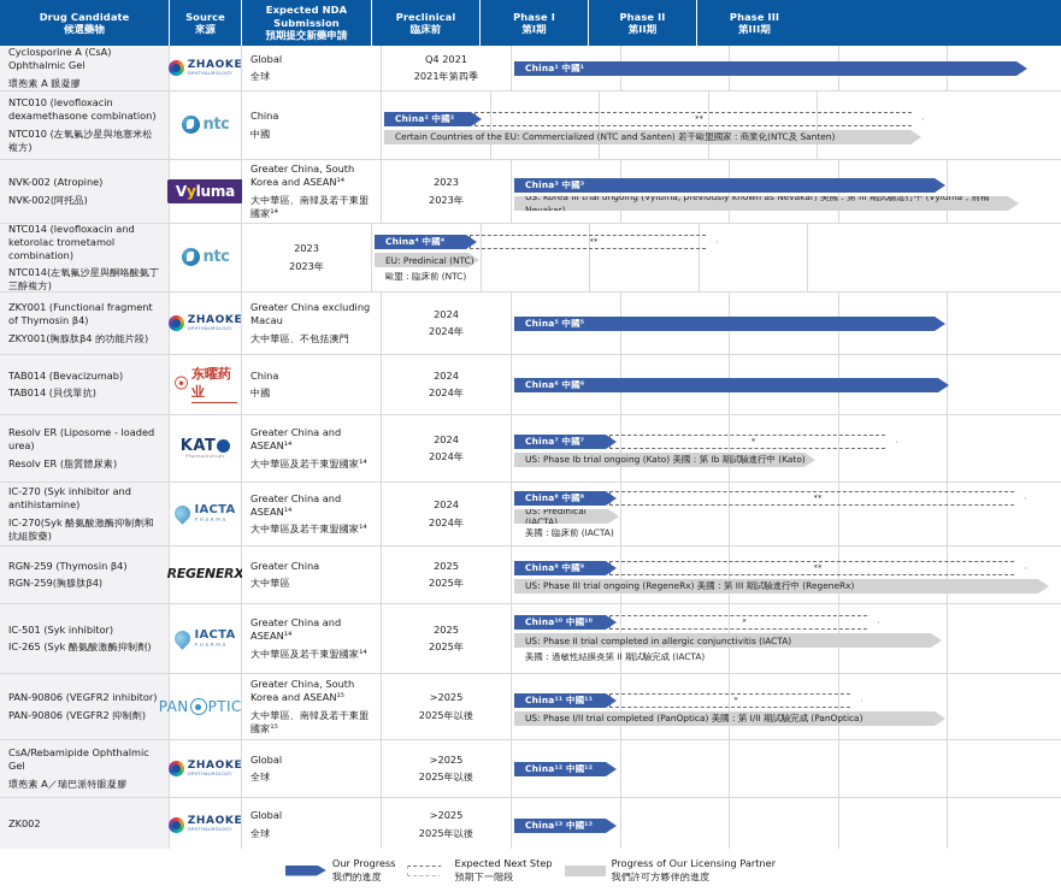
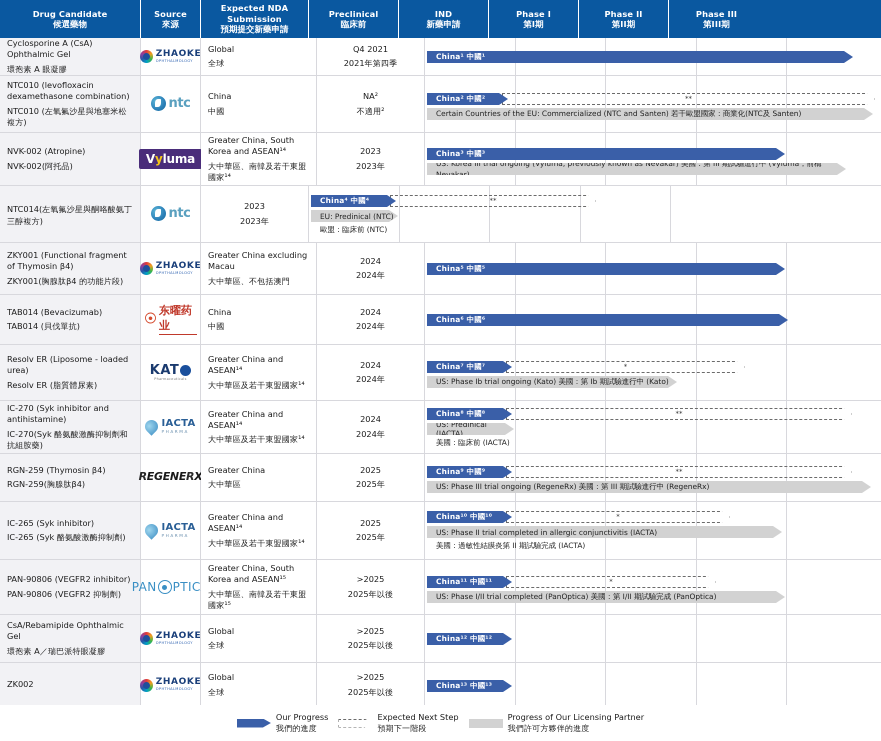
  Drug Candidate
  候選藥物
  Source
  來源
  Expected NDA Submission
  預期提交新藥申請
  Preclinical
  臨床前
+ IND
+ 新藥申請
  Phase I
  第I期
  Phase II
  第II期
  Phase III
  第III期
  Cyclosporine A (CsA) Ophthalmic Gel
  環孢素 A 眼凝膠
  ZHAOKE
  Global
  全球
  Q4 2021
  2021年第四季
  China¹ 中國¹
  NTC010 (levofloxacin dexamethasone combination)
  NTC010 (左氧氟沙星與地塞米松複方)
  ntc
  China
  中國
+ NA²
+ 不適用²
  **
  China² 中國²
  Certain Countries of the EU: Commercialized (NTC and Santen) 若干歐盟國家：商業化(NTC及 Santen)
  NVK-002 (Atropine)
  NVK-002(阿托品)
  Vyluma
  Greater China, South Korea and ASEAN¹⁴
  大中華區、南韓及若干東盟國家¹⁴
  2023
  2023年
  China³ 中國³
  US: Korea III trial ongoing (Vyluma, previously known as Nevakar) 美國：第 III 期試驗進行中 (Vyluma，前稱 Nevakar)
- NTC014 (levofloxacin and ketorolac trometamol combination)
  NTC014(左氧氟沙星與酮咯酸氨丁三醇複方)
  ntc
  2023
  2023年
  **
  China⁴ 中國⁴
  EU: Predinical (NTC)
  歐盟：臨床前 (NTC)
  ZKY001 (Functional fragment of Thymosin β4)
  ZKY001(胸腺肽β4 的功能片段)
  ZHAOKE
  Greater China excluding Macau
  大中華區、不包括澳門
  2024
  2024年
  China⁵ 中國⁵
  TAB014 (Bevacizumab)
  TAB014 (貝伐單抗)
  ⦿
  东曜药业
  China
  中國
  2024
  2024年
  China⁶ 中國⁶
  Resolv ER (Liposome - loaded urea)
  Resolv ER (脂質體尿素)
  KAT
  Greater China and ASEAN¹⁴
  大中華區及若干東盟國家¹⁴
  2024
  2024年
  *
  China⁷ 中國⁷
  US: Phase Ib trial ongoing (Kato) 美國：第 Ib 期試驗進行中 (Kato)
  IC-270 (Syk inhibitor and antihistamine)
  IC-270(Syk 酪氨酸激酶抑制劑和抗組胺藥)
  IACTA
  Greater China and ASEAN¹⁴
  大中華區及若干東盟國家¹⁴
  2024
  2024年
  **
  China⁸ 中國⁸
  US: Predinical (IACTA)
  美國：臨床前 (IACTA)
  RGN-259 (Thymosin β4)
  RGN-259(胸腺肽β4)
  REGENERX
  Greater China
  大中華區
  2025
  2025年
  **
  China⁹ 中國⁹
  US: Phase III trial ongoing (RegeneRx) 美國：第 III 期試驗進行中 (RegeneRx)
- IC-501 (Syk inhibitor)
+ IC-265 (Syk inhibitor)
  IC-265 (Syk 酪氨酸激酶抑制劑)
  IACTA
  Greater China and ASEAN¹⁴
  大中華區及若干東盟國家¹⁴
  2025
  2025年
  *
  China¹⁰ 中國¹⁰
  US: Phase II trial completed in allergic conjunctivitis (IACTA)
  美國：過敏性結膜炎第 II 期試驗完成 (IACTA)
  PAN-90806 (VEGFR2 inhibitor)
  PAN-90806 (VEGFR2 抑制劑)
  PAN PTIC
  Greater China, South Korea and ASEAN¹⁵
  大中華區、南韓及若干東盟國家¹⁵
  >2025
  2025年以後
  *
  China¹¹ 中國¹¹
  US: Phase I/II trial completed (PanOptica) 美國：第 I/II 期試驗完成 (PanOptica)
  CsA/Rebamipide Ophthalmic Gel
  環孢素 A／瑞巴派特眼凝膠
  ZHAOKE
  Global
  全球
  >2025
  2025年以後
  China¹² 中國¹²
  ZK002
  ZHAOKE
  Global
  全球
  >2025
  2025年以後
  China¹³ 中國¹³
  Our Progress
  我們的進度
  Expected Next Step
  預期下一階段
  Progress of Our Licensing Partner
  我們許可方夥伴的進度
